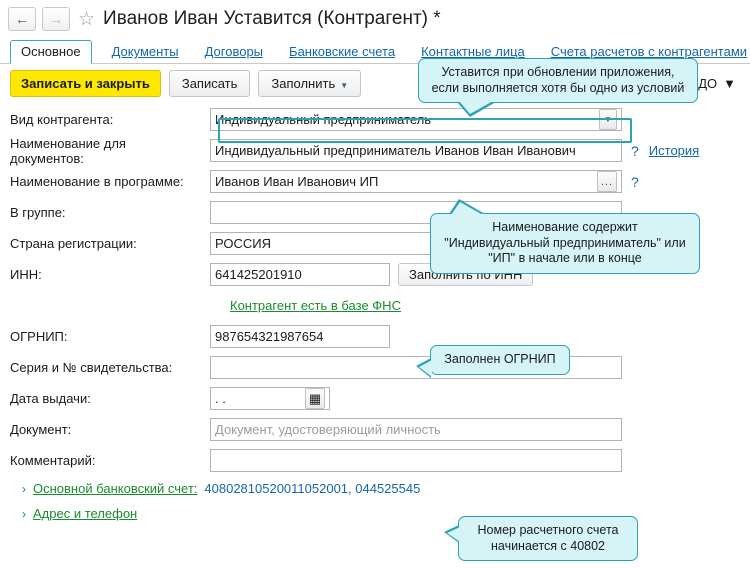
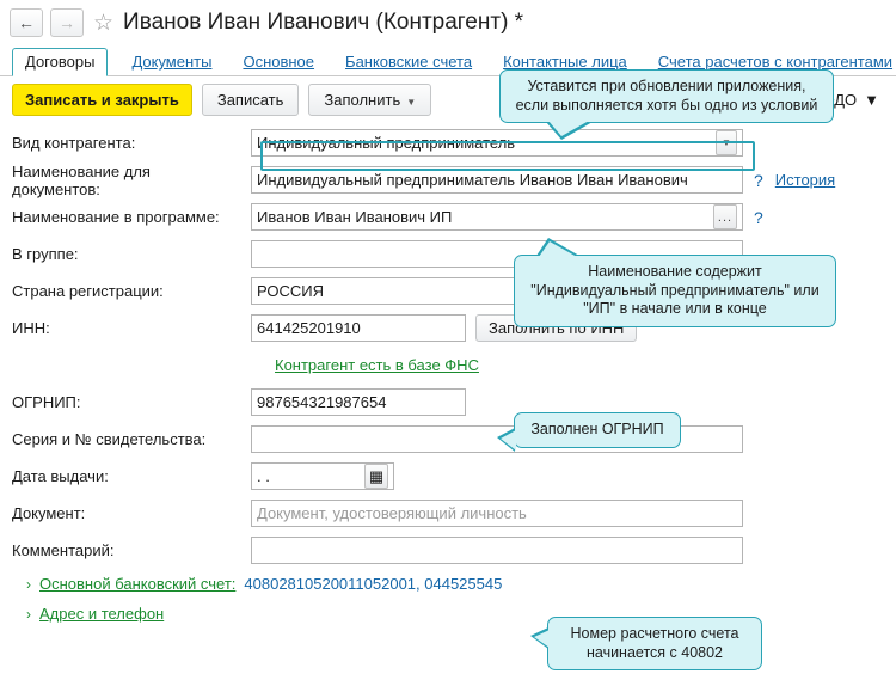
  ←
  →
  ☆
- Иванов Иван Уставится (Контрагент) *
+ Иванов Иван Иванович (Контрагент) *
- Основное
+ Договоры
  Документы
- Договоры
+ Основное
  Банковские счета
  Контактные лица
  Счета расчетов с контрагентами
  Записать и закрыть
  Записать
  Заполнить ▼
  ▼
  Вид контрагента:
  Индивидуальный предприниматель
  ▼
  Наименование для документов:
  Индивидуальный предприниматель Иванов Иван Иванович
  ?
  История
  Наименование в программе:
  Иванов Иван Иванович ИП
  ...
  ?
  В группе:
  Страна регистрации:
  РОССИЯ
  ИНН:
  641425201910
  Заполнить по ИНН
  Контрагент есть в базе ФНС
  ОГРНИП:
  987654321987654
  Серия и № свидетельства:
  Дата выдачи:
  . .
  ▦
  Документ:
  Документ, удостоверяющий личность
  Комментарий:
  ›
  Основной банковский счет:
  40802810520011052001, 044525545
  ›
  Адрес и телефон
  Уставится при обновлении приложения,
  если выполняется хотя бы одно из условий
  Наименование содержит
  "Индивидуальный предприниматель" или
  "ИП" в начале или в конце
  Заполнен ОГРНИП
  Номер расчетного счета
  начинается с 40802
